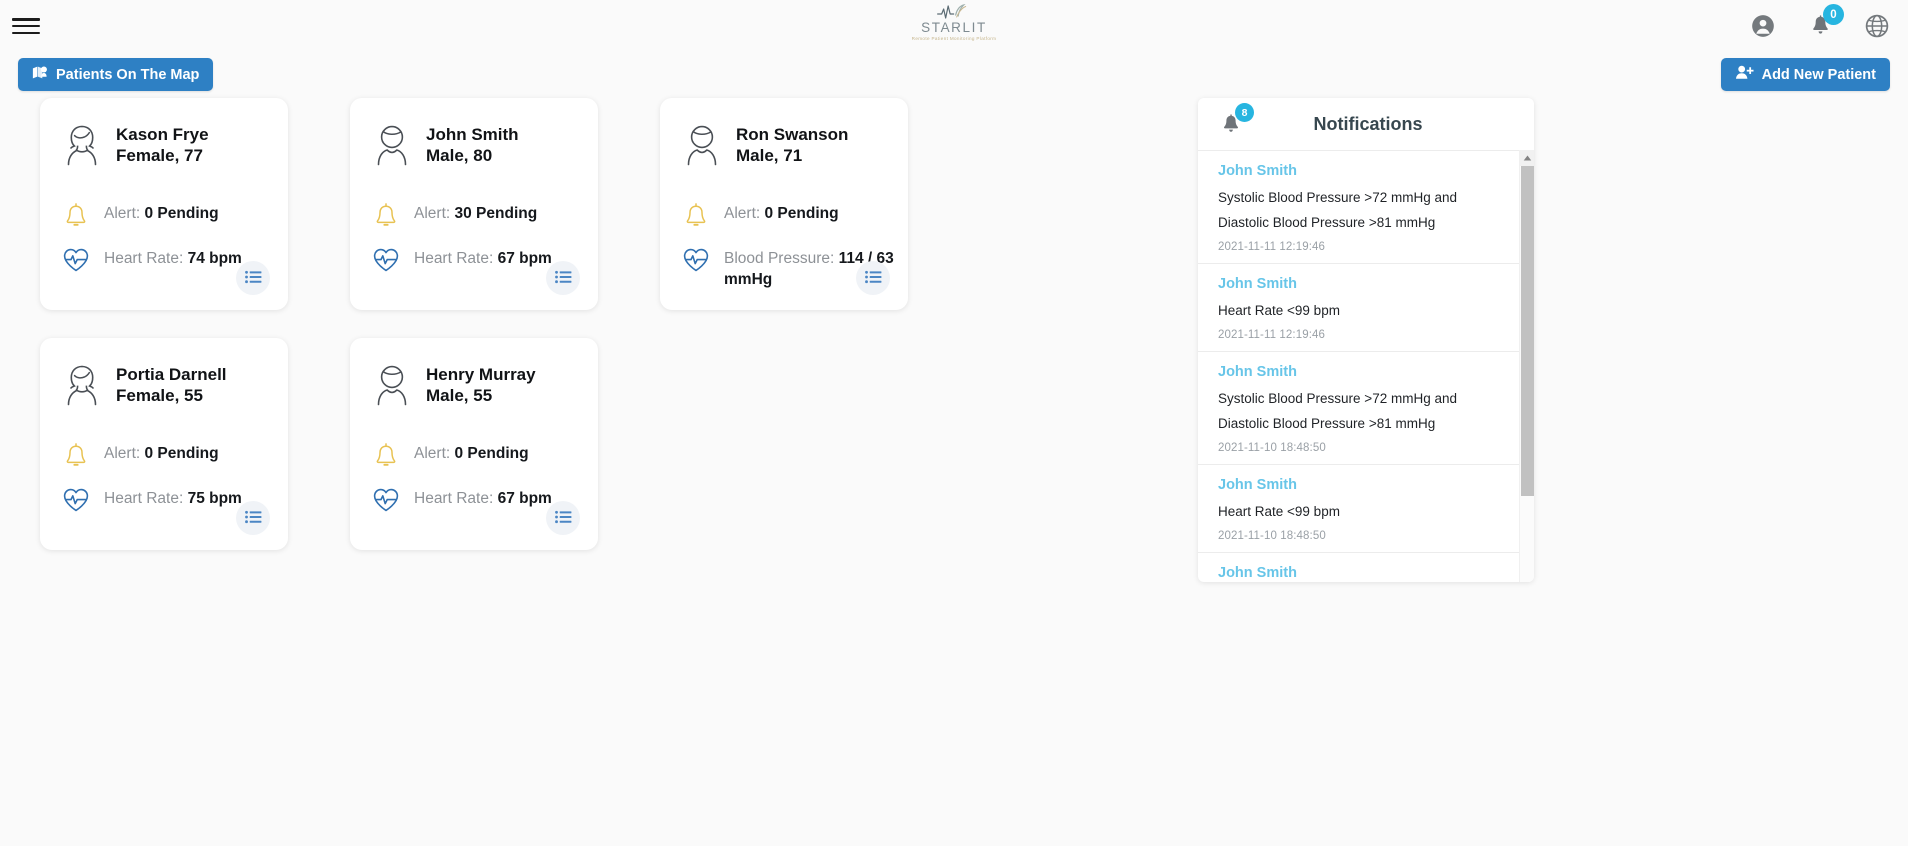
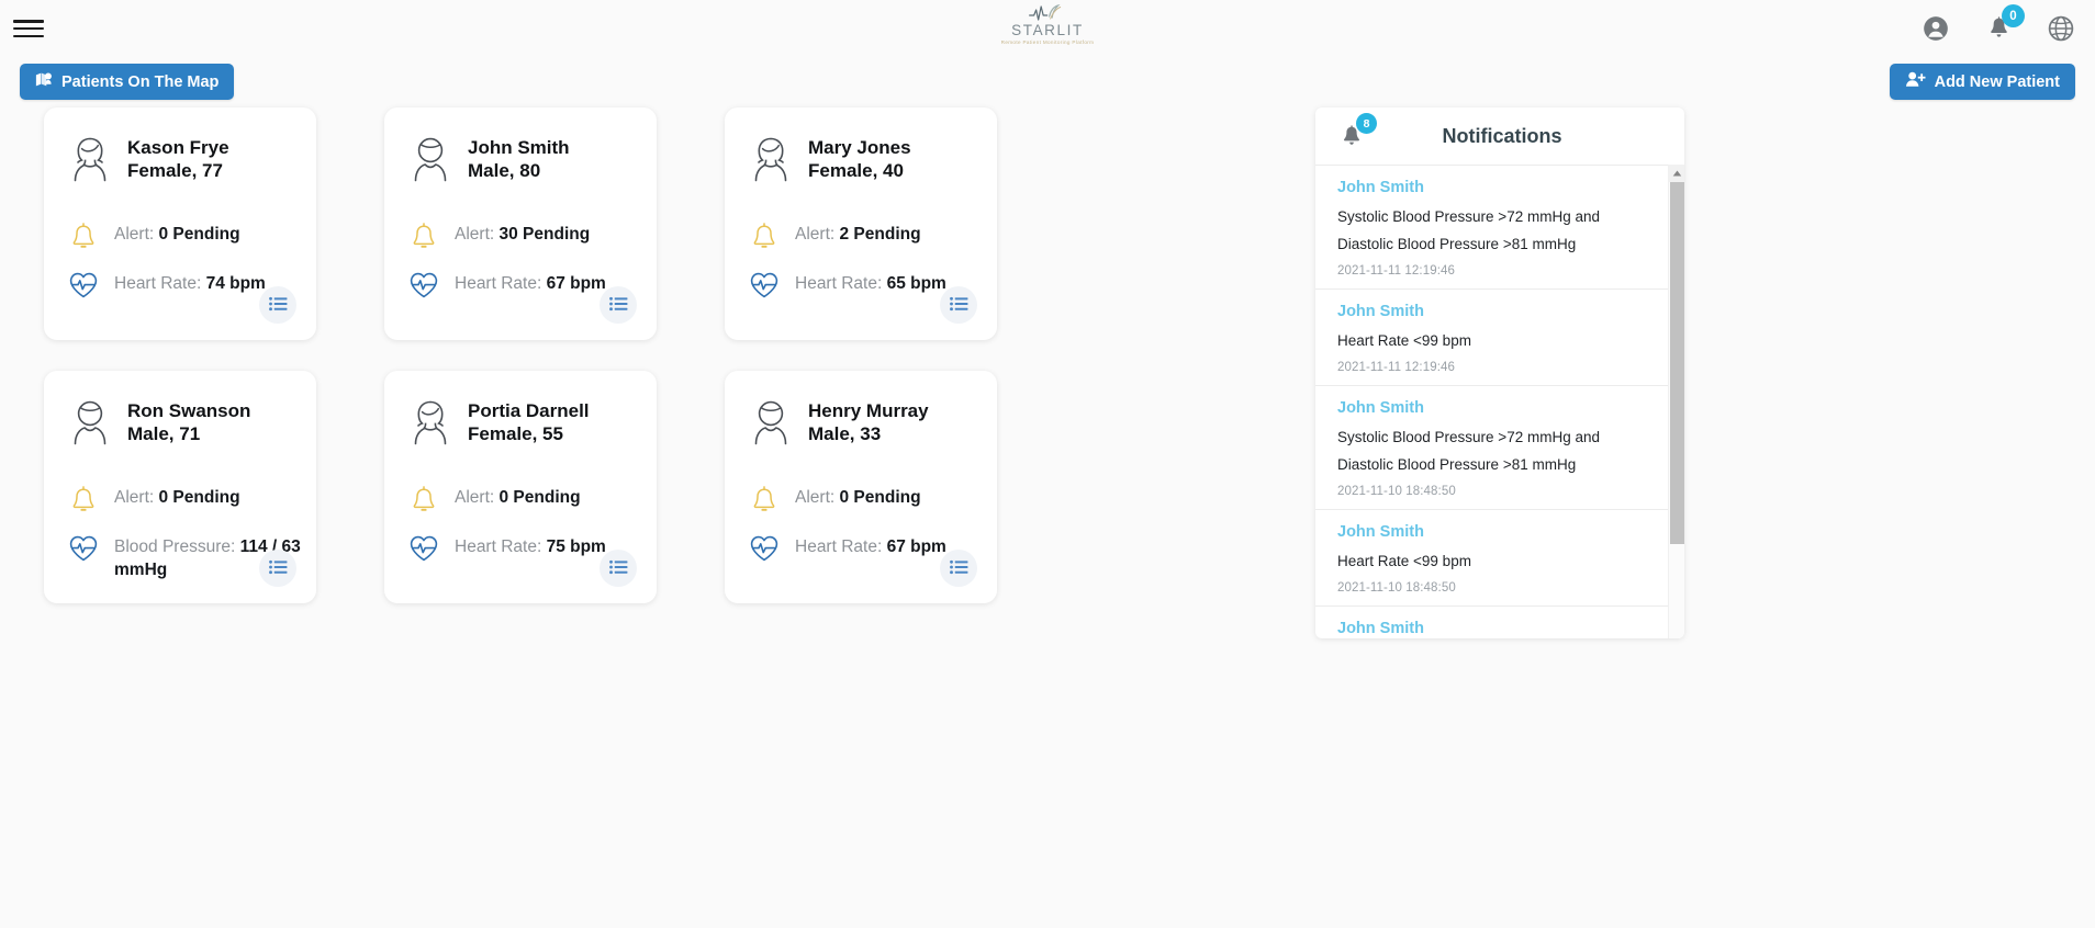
  STARLIT
  0
  Patients On The Map
  Add New Patient
  Kason Frye
  Female, 77
  Alert: 0 Pending
  Heart Rate: 74 bpm
  John Smith
  Male, 80
  Alert: 30 Pending
  Heart Rate: 67 bpm
+ Mary Jones
+ Female, 40
+ Alert: 2 Pending
+ Heart Rate: 65 bpm
  Ron Swanson
  Male, 71
  Alert: 0 Pending
  Blood Pressure: 114 / 63 mmHg
  Portia Darnell
  Female, 55
  Alert: 0 Pending
  Heart Rate: 75 bpm
  Henry Murray
- Male, 55
+ Male, 33
  Alert: 0 Pending
  Heart Rate: 67 bpm
  8
  Notifications
  John Smith
  Systolic Blood Pressure >72 mmHg and Diastolic Blood Pressure >81 mmHg
  2021-11-11 12:19:46
  John Smith
  Heart Rate <99 bpm
  2021-11-11 12:19:46
  John Smith
  Systolic Blood Pressure >72 mmHg and Diastolic Blood Pressure >81 mmHg
  2021-11-10 18:48:50
  John Smith
  Heart Rate <99 bpm
  2021-11-10 18:48:50
  John Smith
